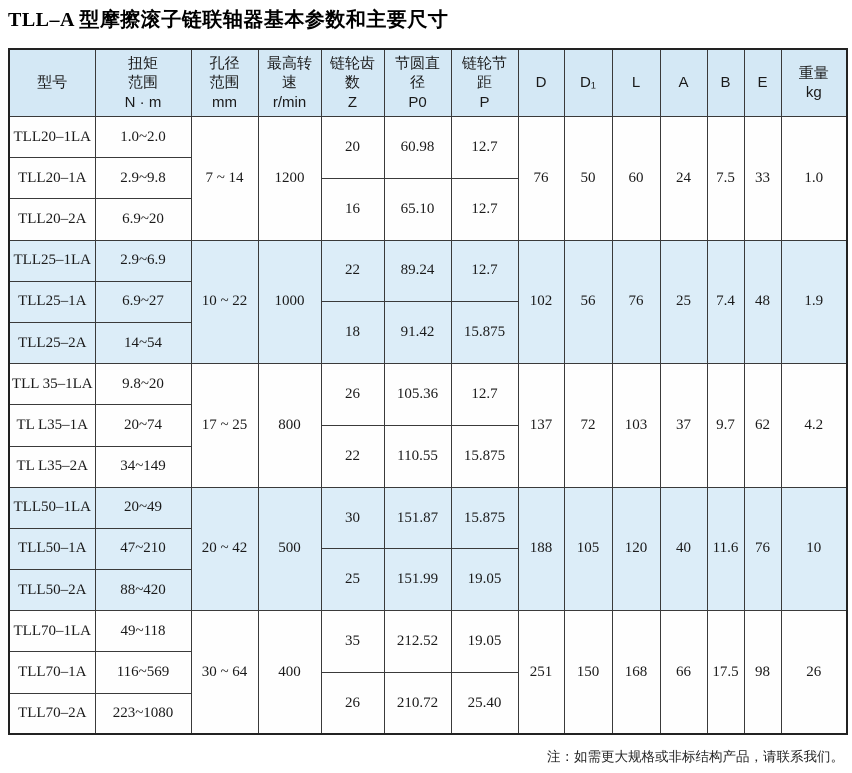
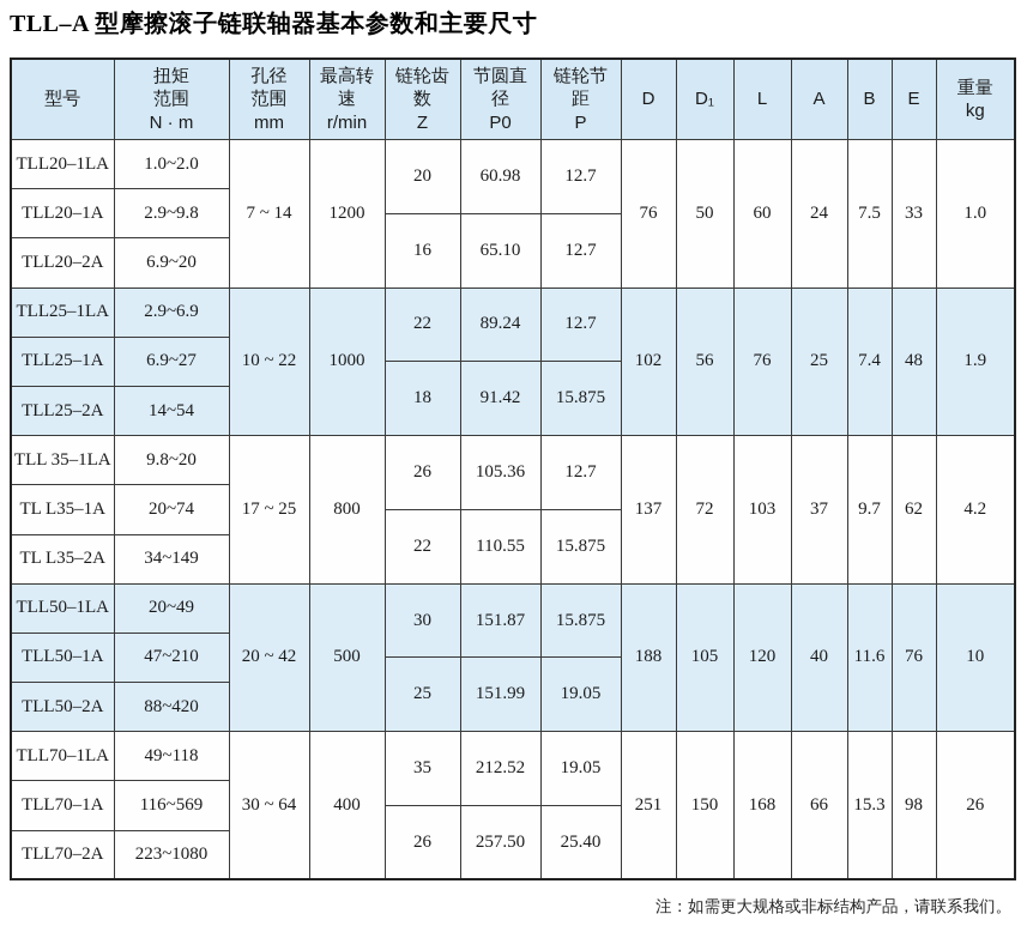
  TLL–A 型摩擦滚子链联轴器基本参数和主要尺寸
  型号	扭矩 范围 N · m	孔径 范围 mm	最高转 速 r/min	链轮齿 数 Z	节圆直 径 P0	链轮节 距 P	D	D₁	L	A	B	E	重量 kg
  TLL20–1LA	1.0~2.0	7 ~ 14	1200	20	60.98	12.7	76	50	60	24	7.5	33	1.0
  TLL20–1A	2.9~9.8
  16	65.10	12.7
  TLL20–2A	6.9~20
  TLL25–1LA	2.9~6.9	10 ~ 22	1000	22	89.24	12.7	102	56	76	25	7.4	48	1.9
  TLL25–1A	6.9~27
  18	91.42	15.875
  TLL25–2A	14~54
  TLL 35–1LA	9.8~20	17 ~ 25	800	26	105.36	12.7	137	72	103	37	9.7	62	4.2
  TL L35–1A	20~74
  22	110.55	15.875
  TL L35–2A	34~149
  TLL50–1LA	20~49	20 ~ 42	500	30	151.87	15.875	188	105	120	40	11.6	76	10
  TLL50–1A	47~210
  25	151.99	19.05
  TLL50–2A	88~420
- TLL70–1LA	49~118	30 ~ 64	400	35	212.52	19.05	251	150	168	66	17.5	98	26
+ TLL70–1LA	49~118	30 ~ 64	400	35	212.52	19.05	251	150	168	66	15.3	98	26
  TLL70–1A	116~569
- 26	210.72	25.40
+ 26	257.50	25.40
  TLL70–2A	223~1080
  注：如需更大规格或非标结构产品，请联系我们。
